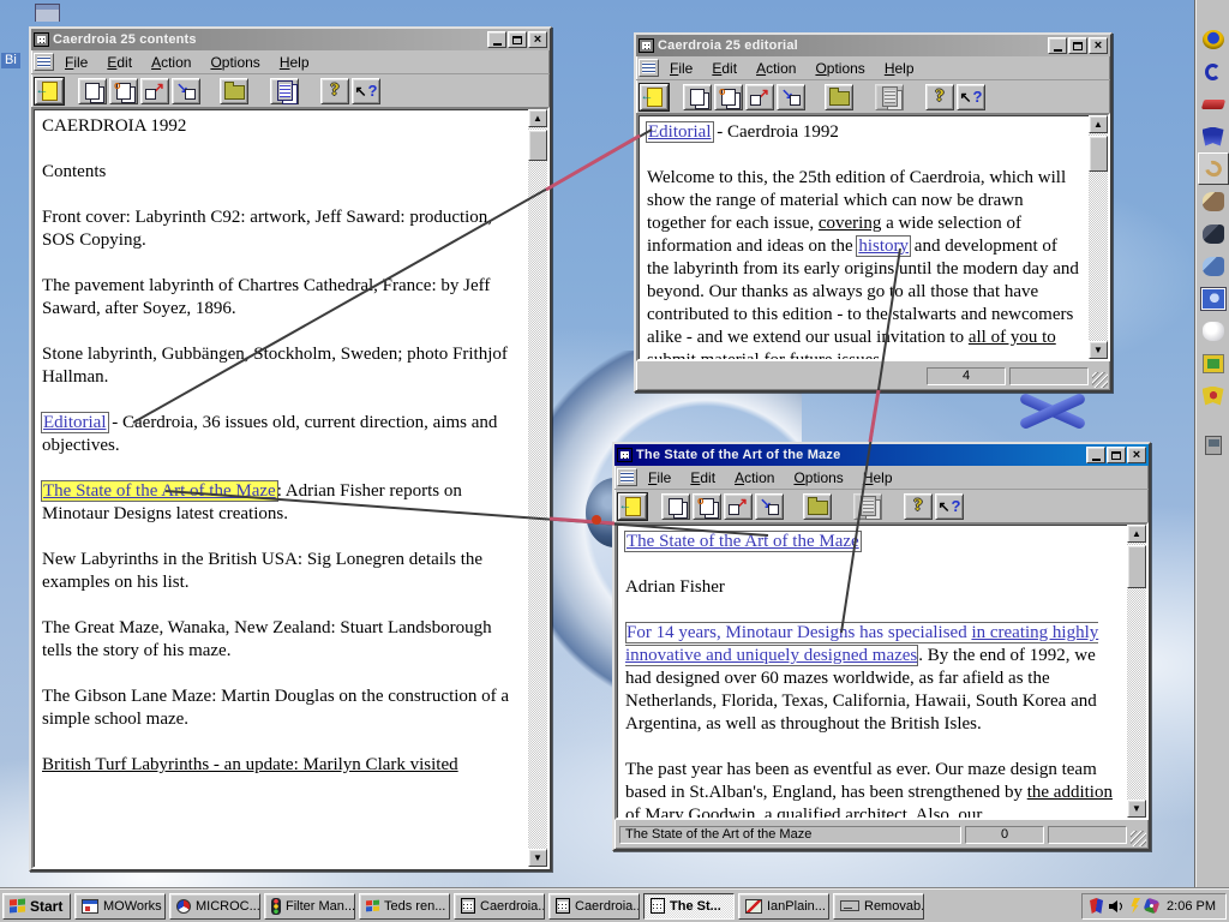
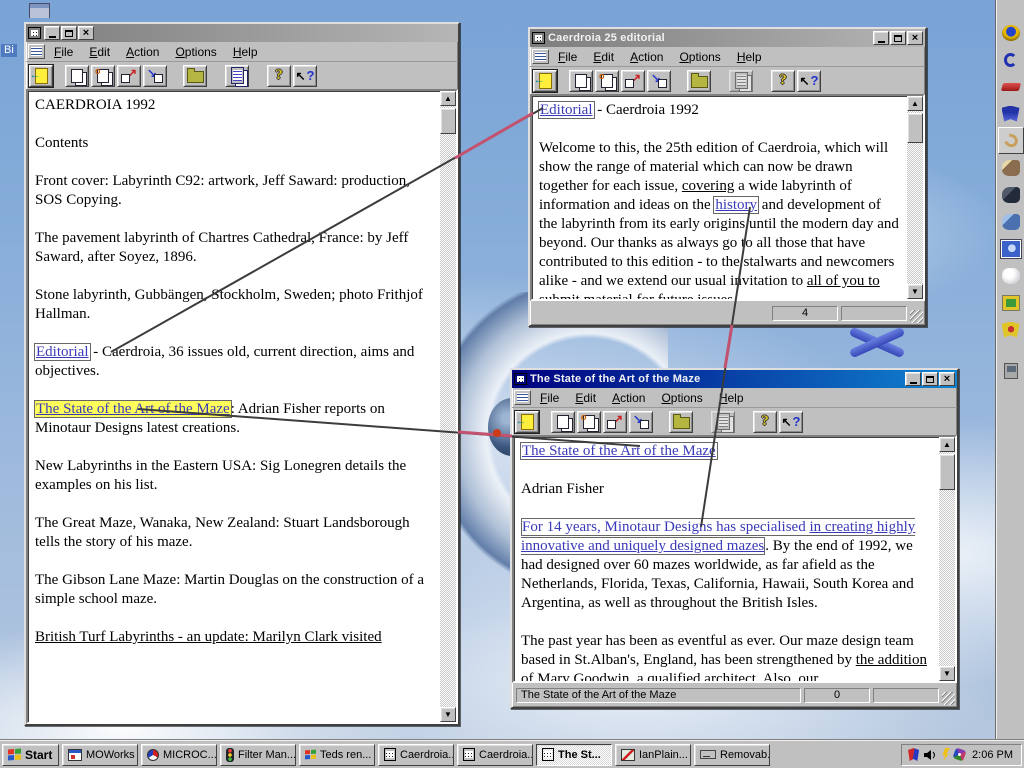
  Bi
- Caerdroia 25 contents
  ×
  File
  Edit
  Action
  Options
  Help
  ←
  o
  ↗
  ↘
  ?
  ↖
  ?
  CAERDROIA 1992
  Contents
  Front cover: Labyrinth C92: artwork, Jeff Saward: production, SOS Copying.
  The pavement labyrinth of Chartres Cathedral France: by Jeff Saward, after Soyez, 1896.
  Stone labyrinth, Gubbängen, Stockholm, Sweden; photo Frithjof Hallman.
  Editorial - Caerdroia, 36 issues old, current direction, aims and objectives.
  The State of thet of the Maze: Adrian Fisher reports on Minotaur Designs latest creations.
- New Labyrinths in the British USA: Sig Lonegren details the examples on his list.
+ New Labyrinths in the Eastern USA: Sig Lonegren details the examples on his list.
  The Great Maze, Wanaka, New Zealand: Stuart Landsborough tells the story of his maze.
  The Gibson Lane Maze: Martin Douglas on the construction of a simple school maze.
  British Turf Labyrinths - an update: Marilyn Clark visited
  ▲
  ▼
  Caerdroia 25 editorial
  ×
  File
  Edit
  Action
  Options
  Help
  ←
  o
  ↗
  ↘
  ?
  ↖
  ?
  Editorial - Caerdroia 1992
- Welcome to this, the 25th edition of Caerdroia, which will show the range of material which can now be drawn together for each issue, covering a wide selection of information and ideas on the history and development of the labyrinth from its early origins until the modern day and beyond. Our thanks as always go to all those that have contributed to this edition - to the stalwarts and newcomers alike - and we extend our usual ivitation to all of you to
+ Welcome to this, the 25th edition of Caerdroia, which will show the range of material which can now be drawn together for each issue, covering a wide labyrinth of information and ideas on the history and development of the labyrinth from its early origins until the modern day and beyond. Our thanks as always go to all those that have contributed to this edition - to the stalwarts and newcomers alike - and we extend our usual ivitation to all of you to
  ▲
  ▼
  4
  The State of the Art of the Maze
  ×
  File
  Edit
  Action
  Options
  Help
  ←
  o
  ↗
  ↘
  ?
  ↖
  ?
  The State of the Art of the Maz
  Adrian Fisher
  For 14 years, Minotaur Designs has specialised in creating highly innovative and uniquely designed mazes. By the end of 1992, we had designed over 60 mazes worldwide, as far afield as the Netherlands, Florida, Texas, California, Hawaii, South Korea and Argentina, as well as throughout the British Isles.
  The past year has been as eventful as ever. Our maze design team based in St.Alban's, England, has been strengthened by the addition of Mary Goodwin, a qualified architect. Also, our
  ▲
  ▼
  The State of the Art of the Maze
  0
  Start
  MOWorks
  MICROC...
  Filter Man...
  Teds ren...
  Caerdroia..
  Caerdroia..
  The St...
  IanPlain...
  Removab.
  2:06 PM
